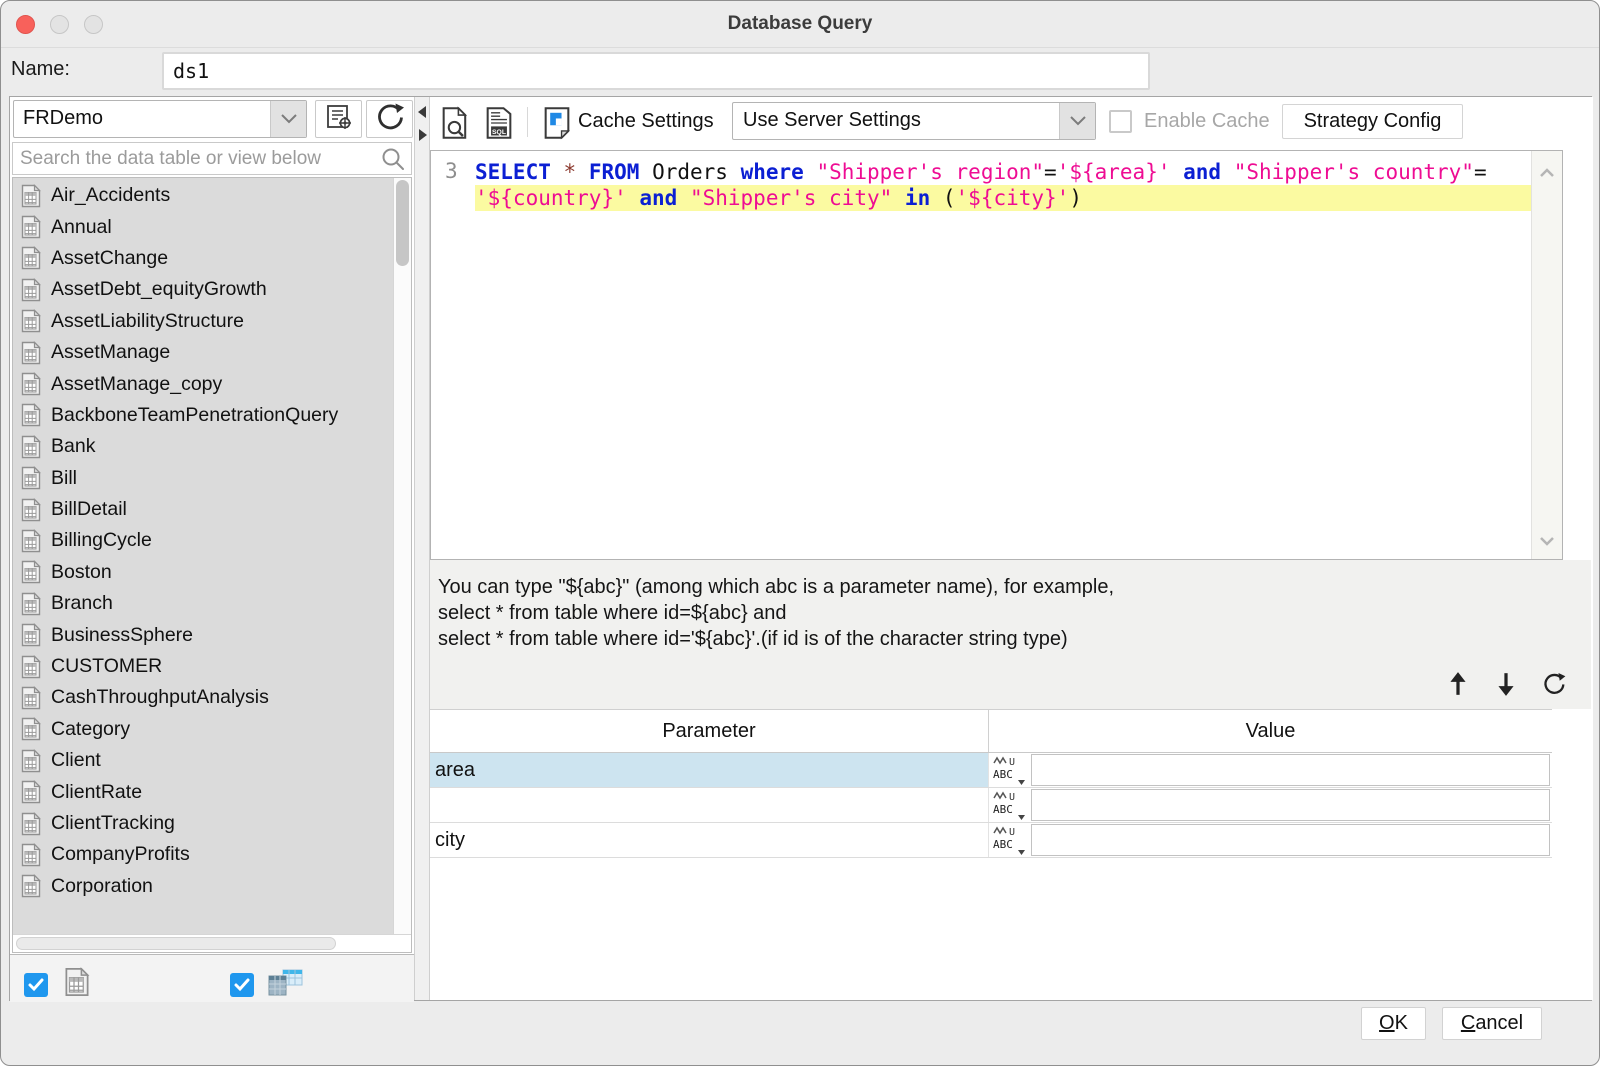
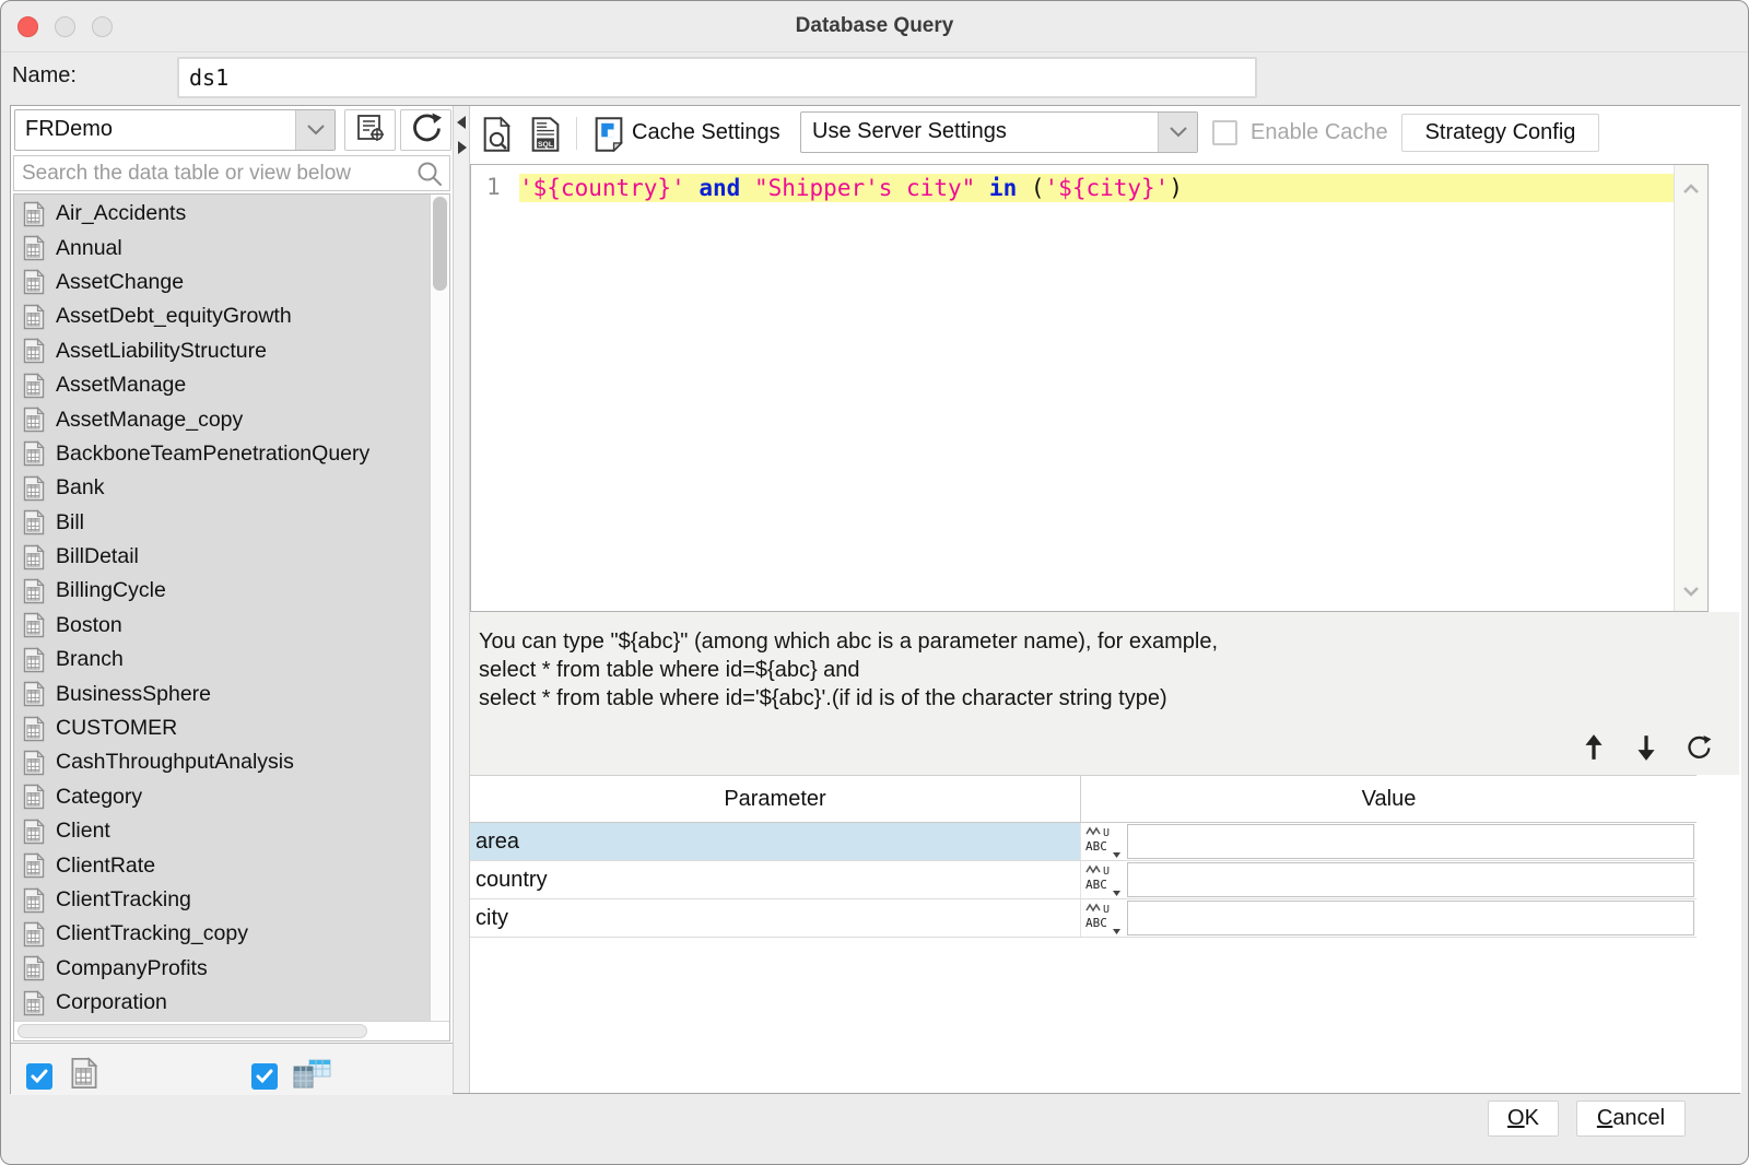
  Database Query
  Name:
  ds1
  FRDemo
  Search the data table or view below
  Air_Accidents
  Annual
  AssetChange
  AssetDebt_equityGrowth
  AssetLiabilityStructure
  AssetManage
  AssetManage_copy
  BackboneTeamPenetrationQuery
  Bank
  Bill
  BillDetail
  BillingCycle
  Boston
  Branch
  BusinessSphere
  CUSTOMER
  CashThroughputAnalysis
  Category
  Client
  ClientRate
  ClientTracking
+ ClientTracking_copy
  CompanyProfits
  Corporation
  Cache Settings
  Use Server Settings
  Enable Cache
  Strategy Config
- 3
+ 1
- SELECT * FROM Orders where "Shipper's region"='${area}' and "Shipper's country"=
  '${country}' and "Shipper's city" in ('${city}')
  You can type "${abc}" (among which abc is a parameter name), for example,
  select * from table where id=${abc} and
  select * from table where id='${abc}'.(if id is of the character string type)
  Parameter
  Value
  area
  U
  ABC
+ country
  U
  ABC
  city
  U
  ABC
  OK
  Cancel
